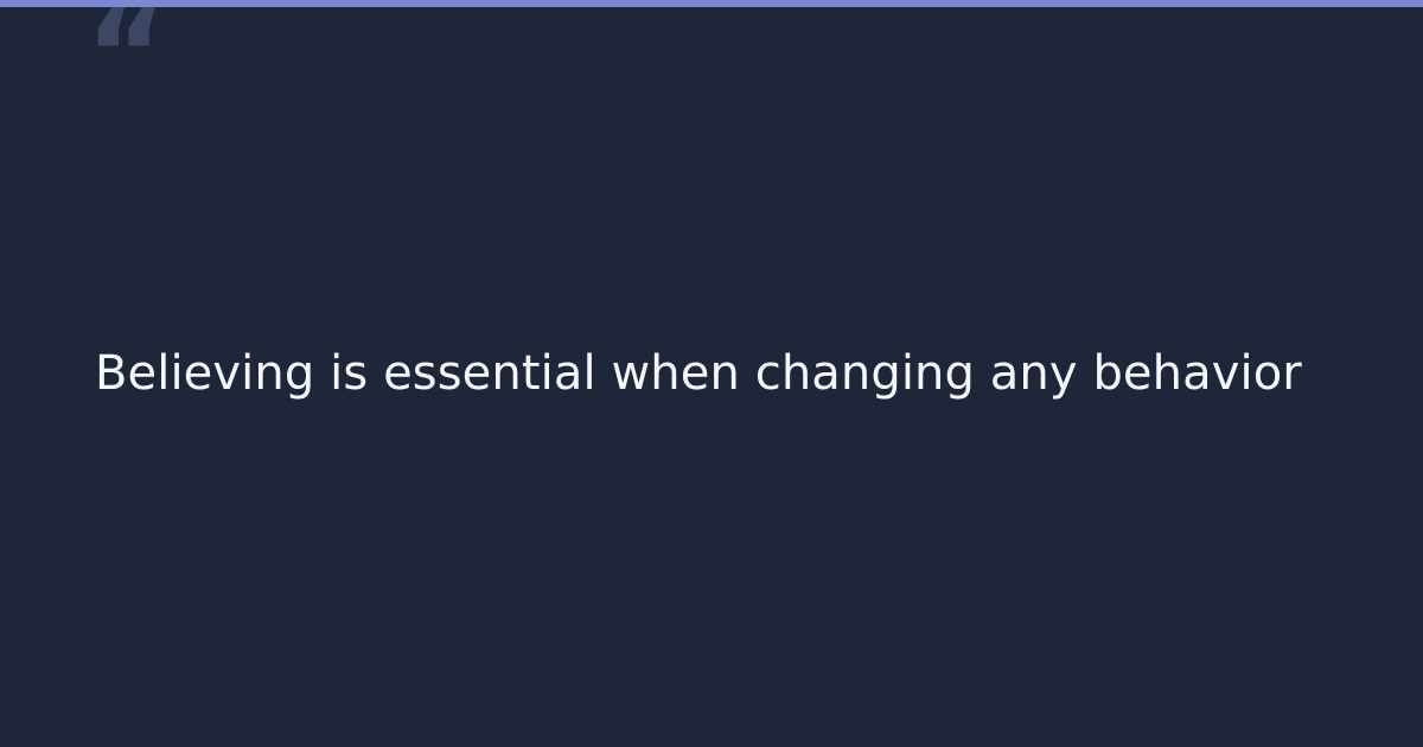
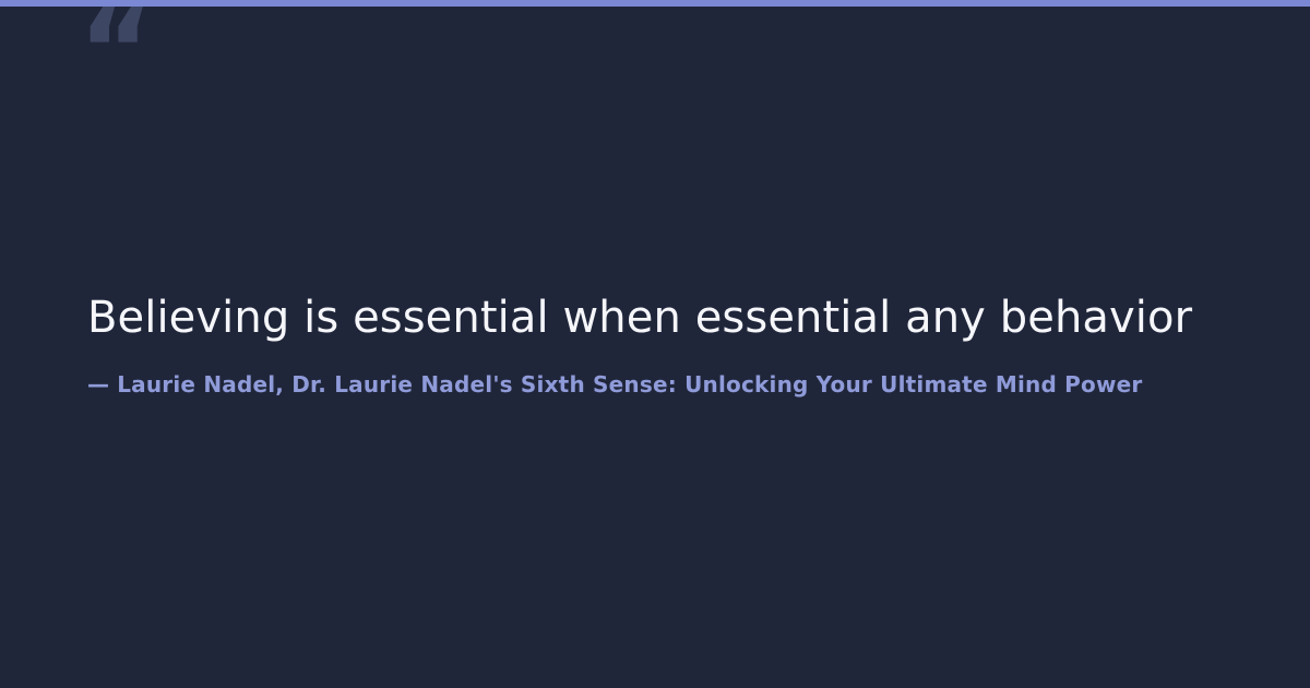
  “
- Believing is essential when changing any behavior
+ Believing is essential when essential any behavior
+ — Laurie Nadel, Dr. Laurie Nadel's Sixth Sense: Unlocking Your Ultimate Mind Power
